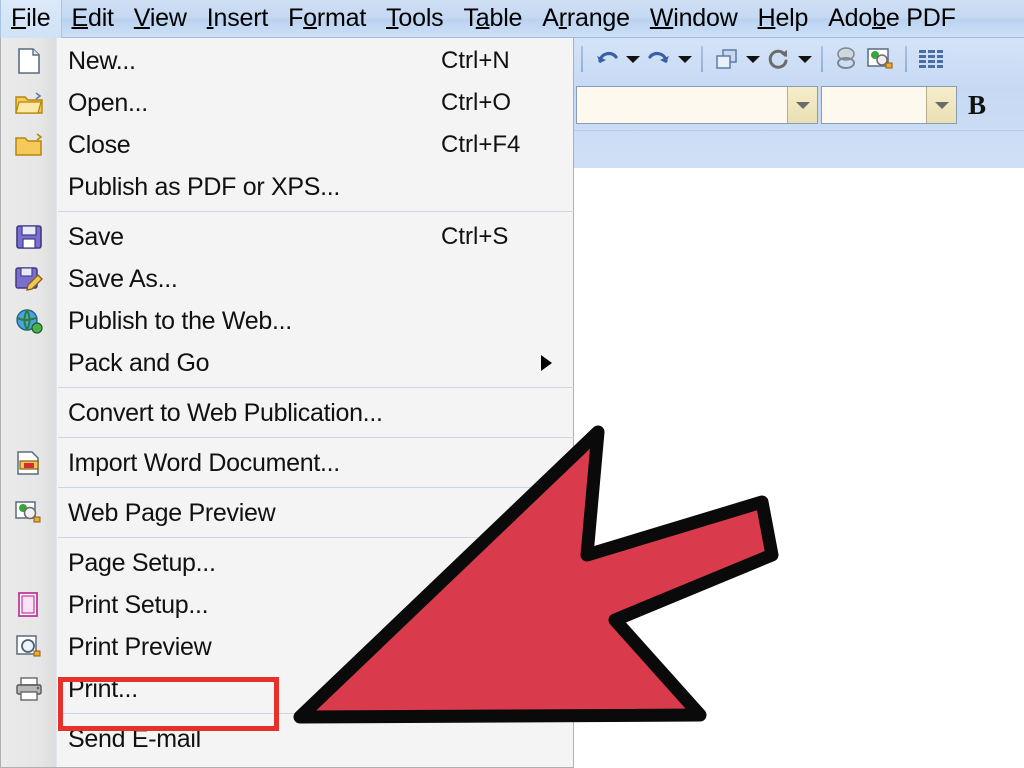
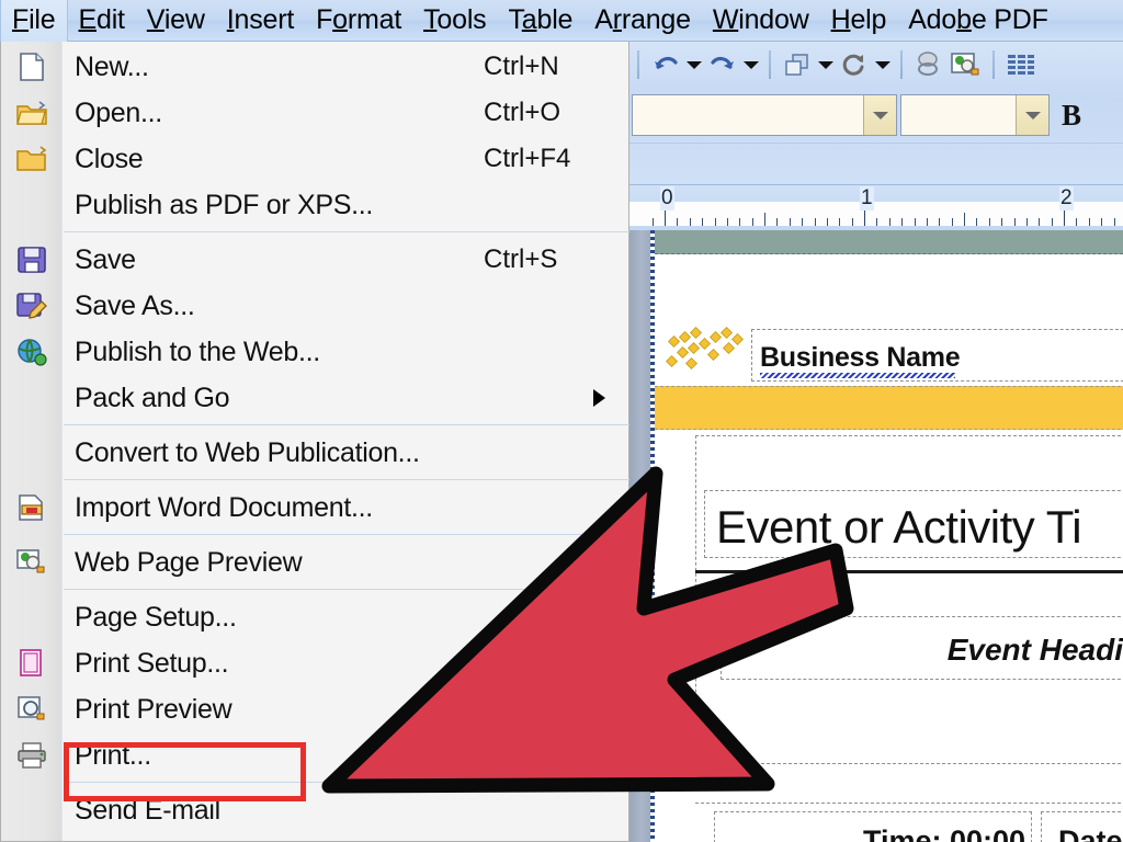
  File
  Edit
  View
  Insert
  Format
  Tools
  Table
  Arrange
  Window
  Help
  Adobe PDF
  B
+ 0
+ 1
+ 2
+ Business Name
+ Event or Activity Ti
+ Event Headi
+ Time: 00:00
+ Date
  New...
  Ctrl+N
  Open...
  Ctrl+O
  Close
  Ctrl+F4
  Publish as PDF or XPS...
  Save
  Ctrl+S
  Save As...
  Publish to the Web...
  Pack and Go
  Convert to Web Publication...
  Import Word Document...
  Web Page Preview
  Page Setup...
  Print Setup...
  Print Preview
  Print...
  Send E-mail
